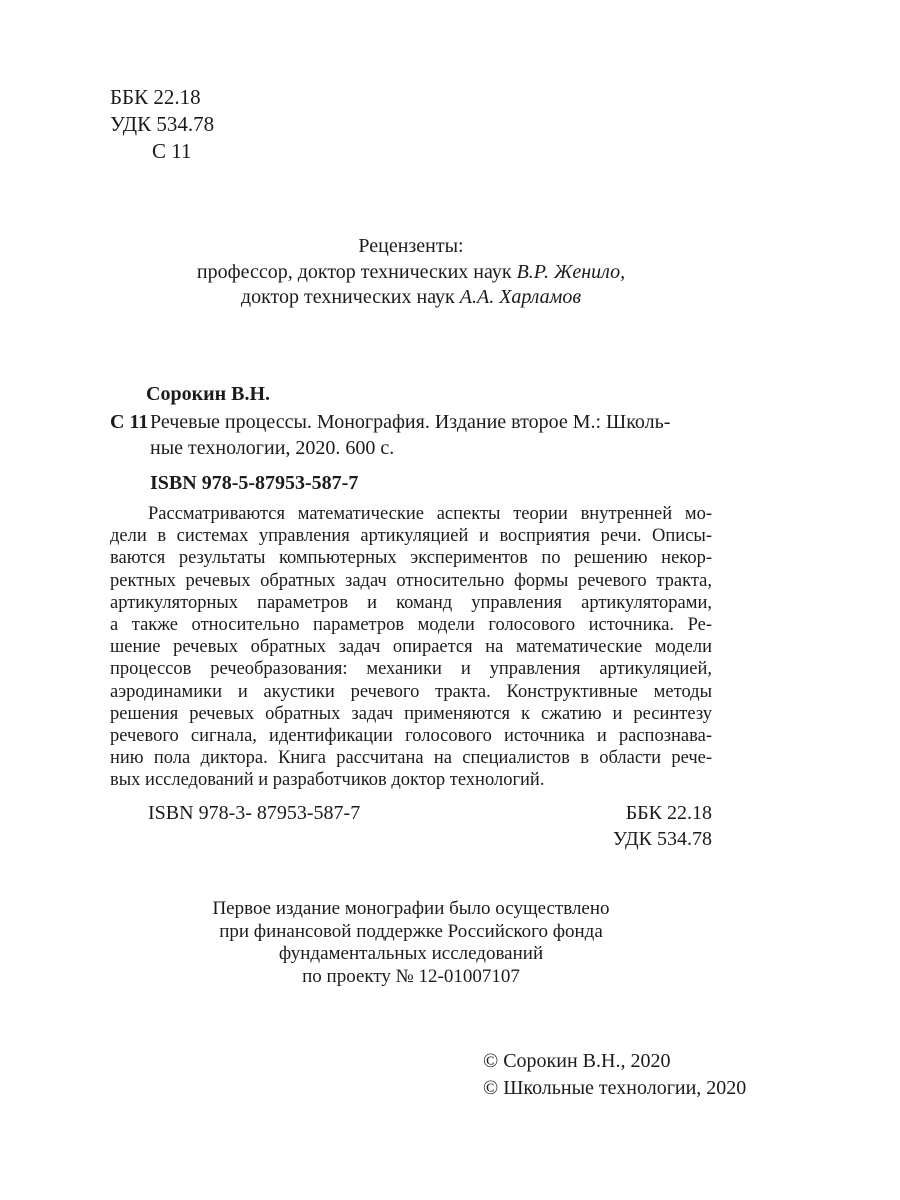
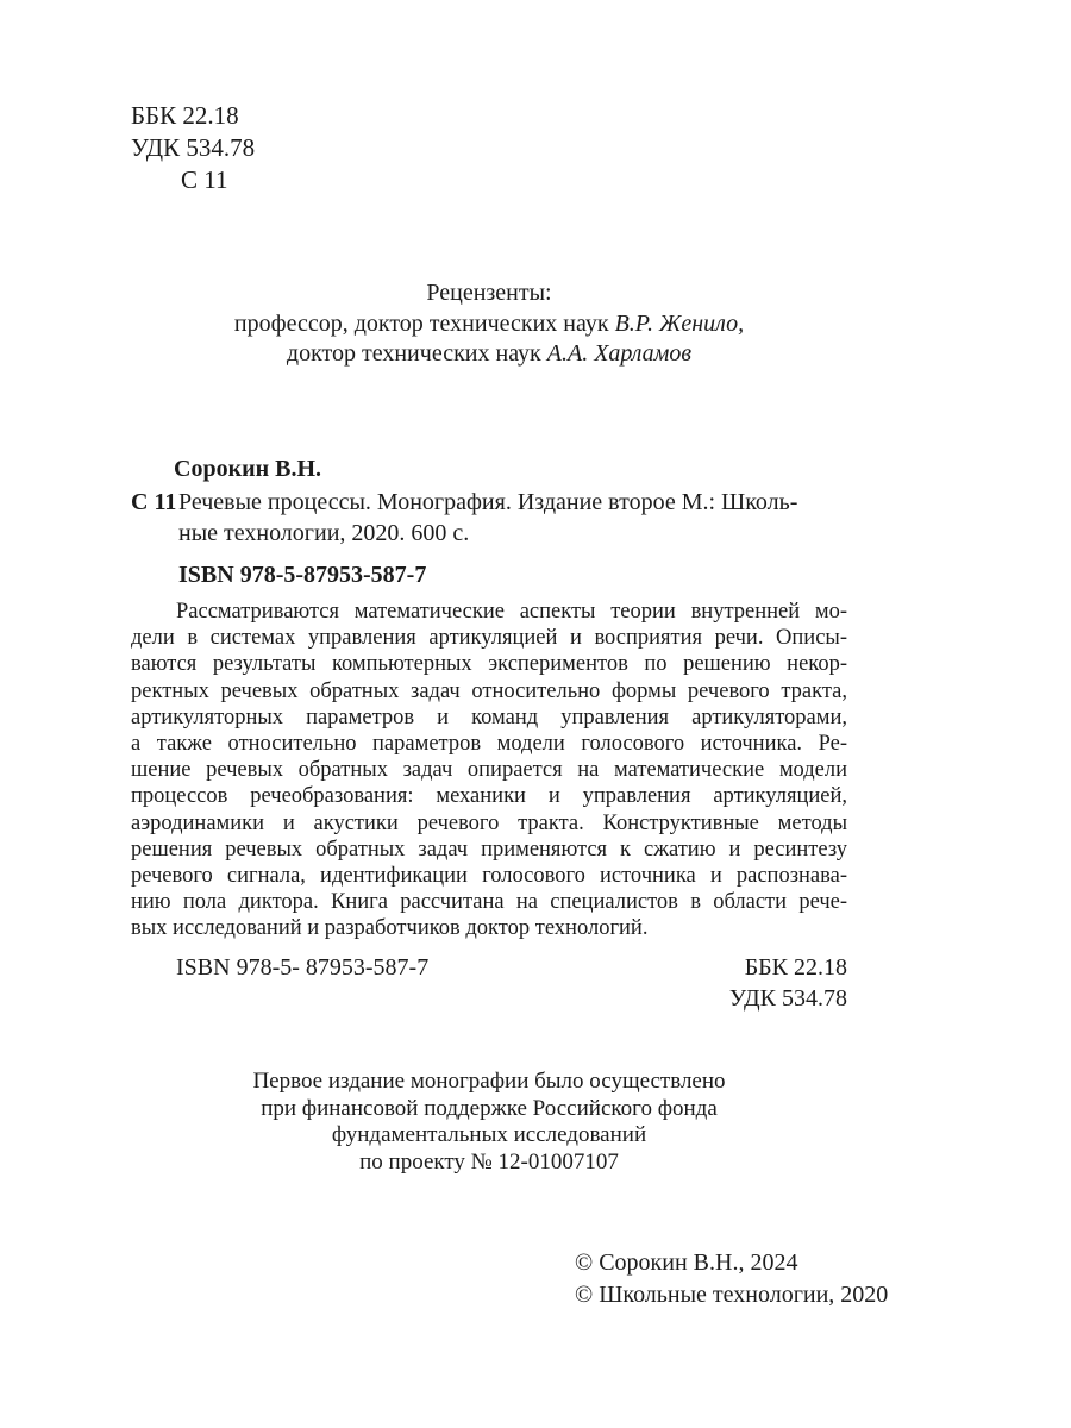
  ББК 22.18
  УДК 534.78
  С 11
  Рецензенты:
  профессор, доктор технических наук В.Р. Женило,
  доктор технических наук А.А. Харламов
  Сорокин В.Н.
  С 11
  Речевые процессы. Монография. Издание второе М.: Школь-
  ные технологии, 2020. 600 с.
  ISBN 978-5-87953-587-7
  Рассматриваются математические аспекты теории внутренней мо-
  дели в системах управления артикуляцией и восприятия речи. Описы-
  ваются результаты компьютерных экспериментов по решению некор-
  ректных речевых обратных задач относительно формы речевого тракта,
  артикуляторных параметров и команд управления артикуляторами,
  а также относительно параметров модели голосового источника. Ре-
  шение речевых обратных задач опирается на математические модели
  процессов речеобразования: механики и управления артикуляцией,
  аэродинамики и акустики речевого тракта. Конструктивные методы
  решения речевых обратных задач применяются к сжатию и ресинтезу
  речевого сигнала, идентификации голосового источника и распознава-
  нию пола диктора. Книга рассчитана на специалистов в области рече-
  вых исследований и разработчиков доктор технологий.
- ISBN 978-3- 87953-587-7
+ ISBN 978-5- 87953-587-7
  ББК 22.18
  УДК 534.78
  Первое издание монографии было осуществлено
  при финансовой поддержке Российского фонда
  фундаментальных исследований
  по проекту № 12-01007107
- © Сорокин В.Н., 2020
+ © Сорокин В.Н., 2024
  © Школьные технологии, 2020
